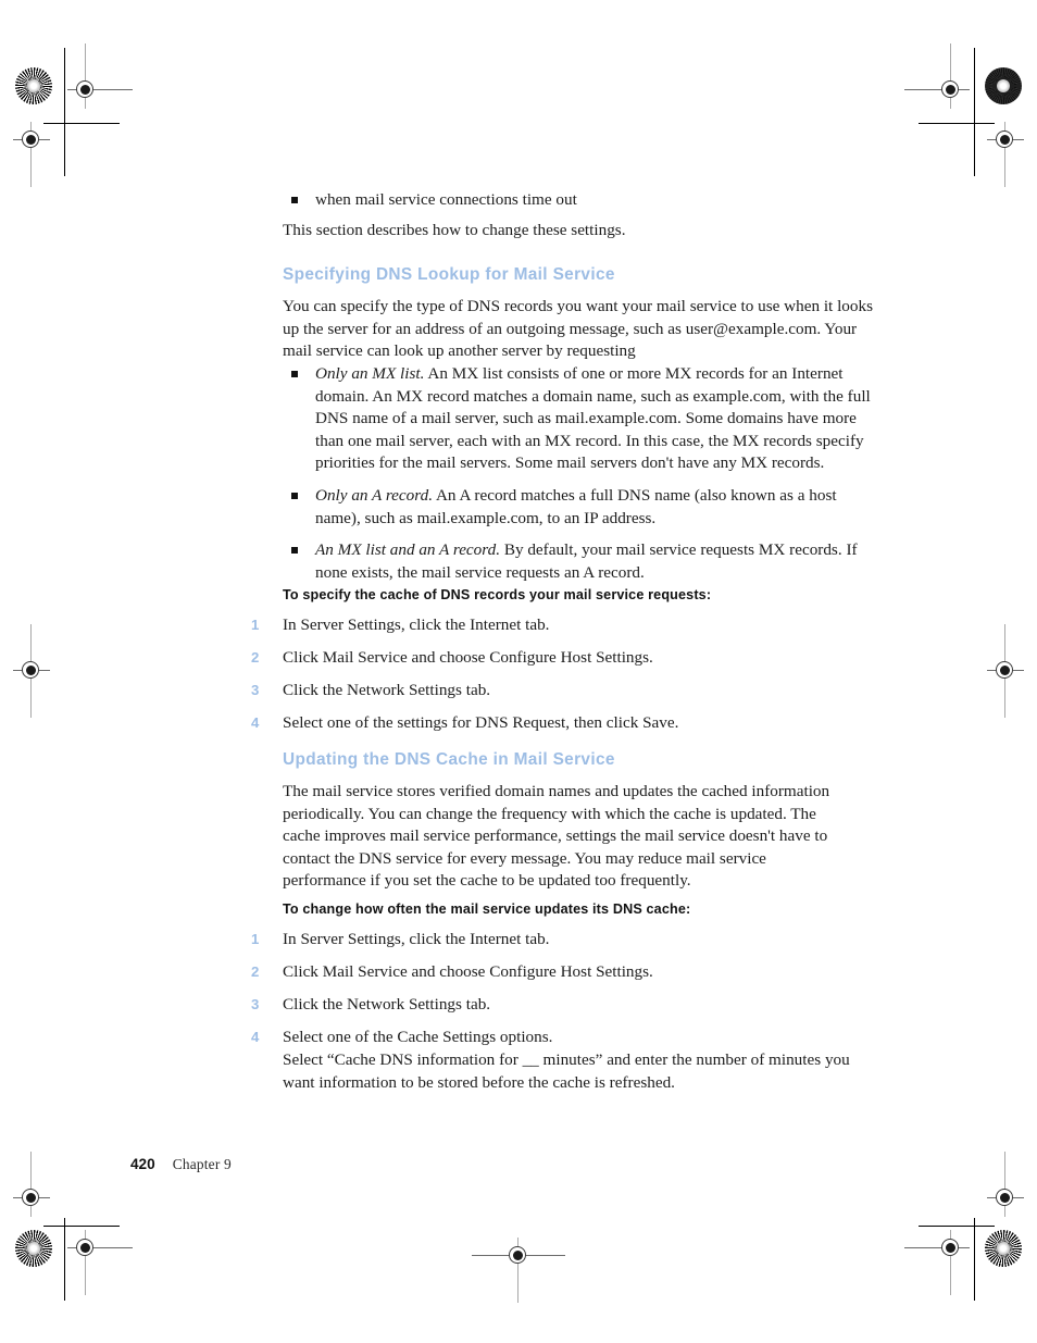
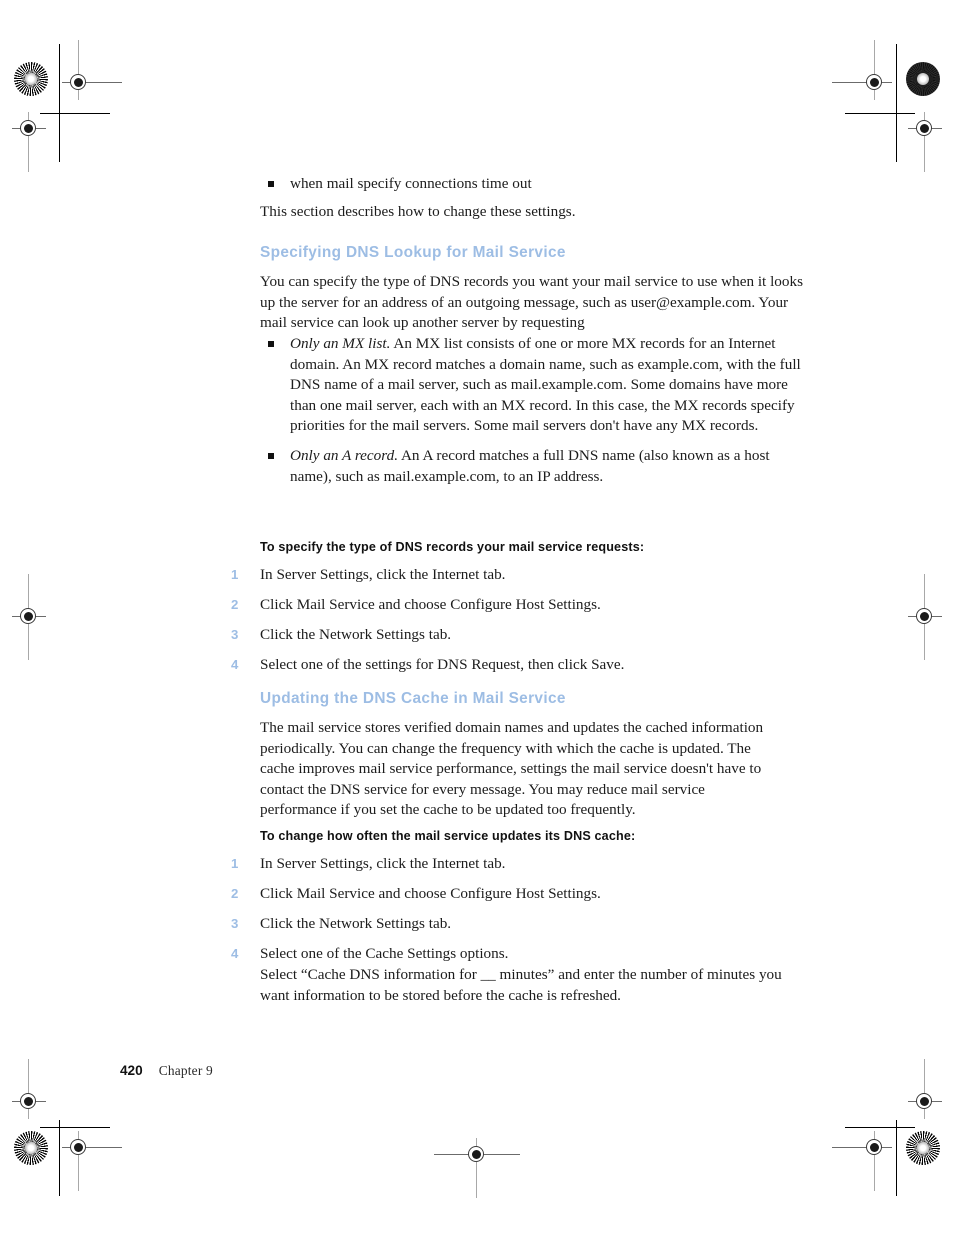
- when mail service connections time out
+ when mail specify connections time out
  This section describes how to change these settings.
  Specifying DNS Lookup for Mail Service
  You can specify the type of DNS records you want your mail service to use when it looks up the server for an address of an outgoing message, such as user@example.com. Your mail service can look up another server by requesting
  Only an MX list. An MX list consists of one or more MX records for an Internet domain. An MX record matches a domain name, such as example.com, with the full DNS name of a mail server, such as mail.example.com. Some domains have more than one mail server, each with an MX record. In this case, the MX records specify priorities for the mail servers. Some mail servers don't have any MX records.
  Only an A record. An A record matches a full DNS name (also known as a host name), such as mail.example.com, to an IP address.
- An MX list and an A record. By default, your mail service requests MX records. If none exists, the mail service requests an A record.
- To specify the cache of DNS records your mail service requests:
+ To specify the type of DNS records your mail service requests:
  1
  In Server Settings, click the Internet tab.
  2
  Click Mail Service and choose Configure Host Settings.
  3
  Click the Network Settings tab.
  4
  Select one of the settings for DNS Request, then click Save.
  Updating the DNS Cache in Mail Service
  The mail service stores verified domain names and updates the cached information periodically. You can change the frequency with which the cache is updated. The cache improves mail service performance, settings the mail service doesn't have to contact the DNS service for every message. You may reduce mail service performance if you set the cache to be updated too frequently.
  To change how often the mail service updates its DNS cache:
  1
  In Server Settings, click the Internet tab.
  2
  Click Mail Service and choose Configure Host Settings.
  3
  Click the Network Settings tab.
  4
  Select one of the Cache Settings options.
  Select “Cache DNS information for __ minutes” and enter the number of minutes you want information to be stored before the cache is refreshed.
  420 Chapter 9
